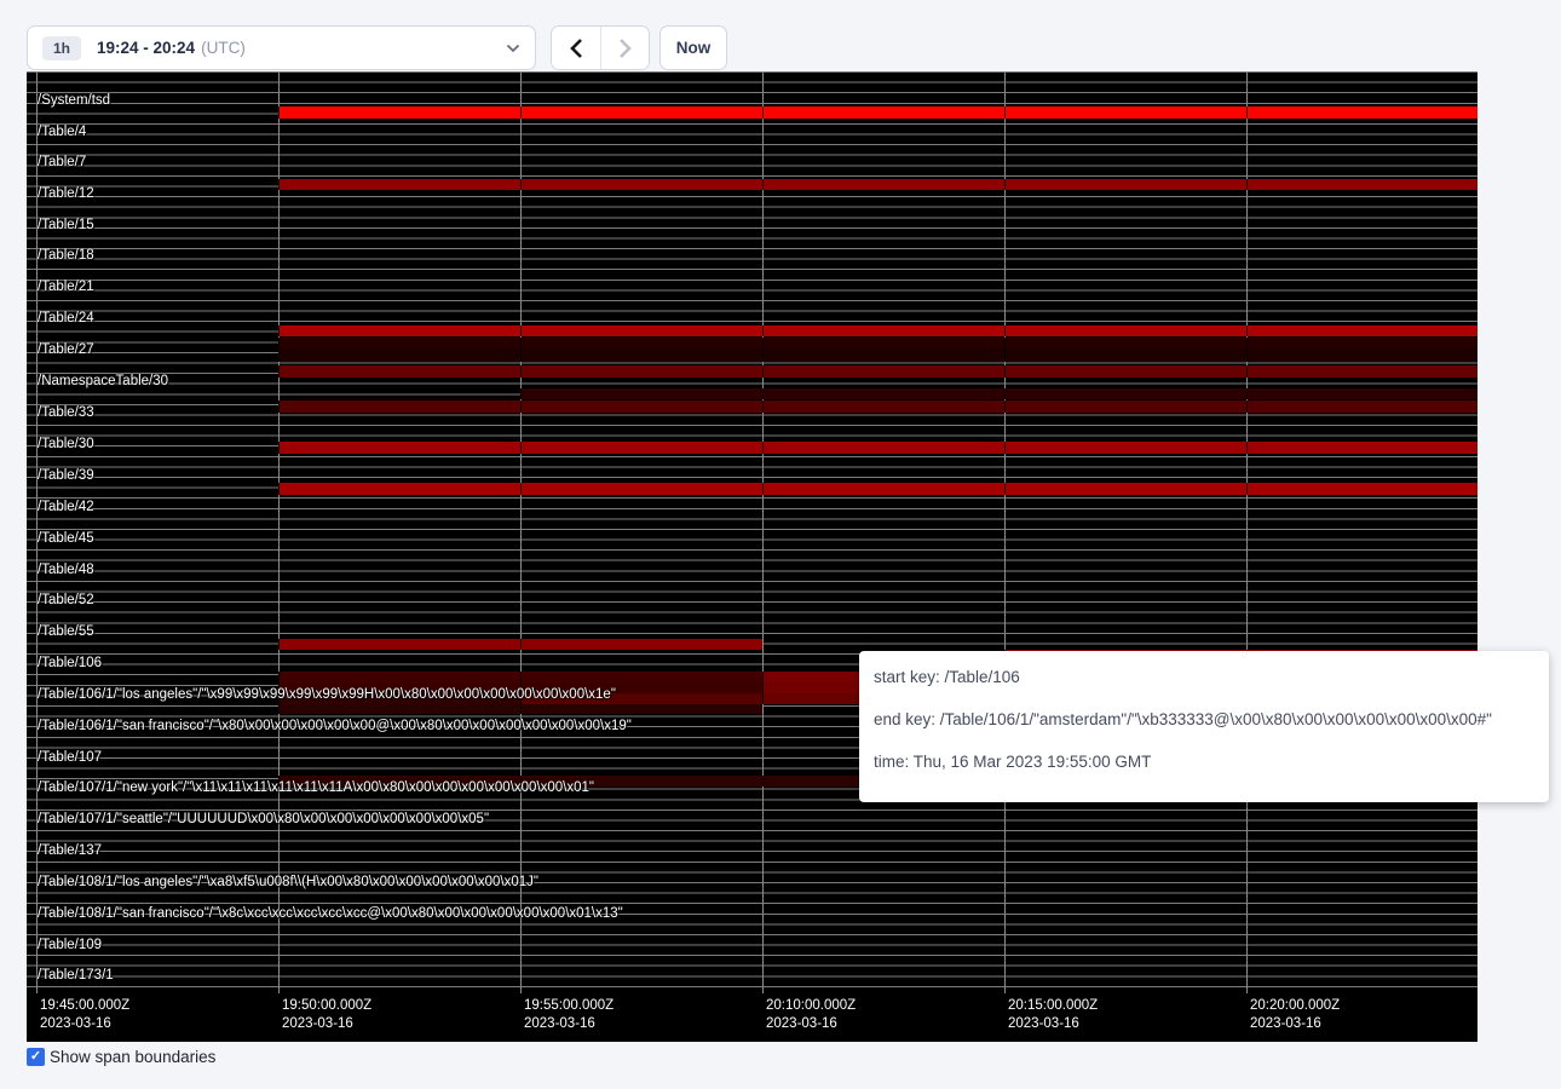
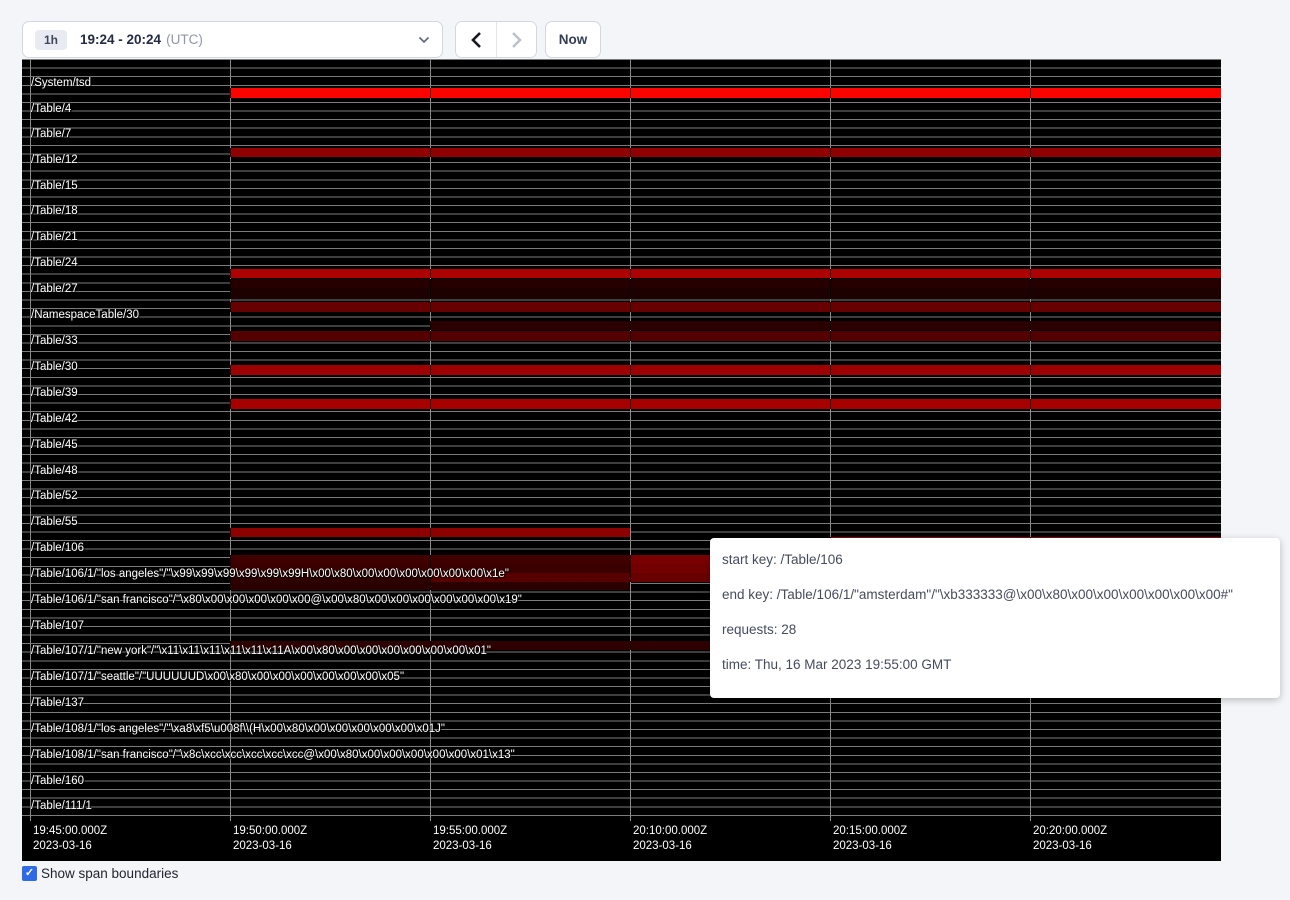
  1h
  19:24 - 20:24
  (UTC)
  Now
  /System/tsd
  /Table/4
  /Table/7
  /Table/12
  /Table/15
  /Table/18
  /Table/21
  /Table/24
  /Table/27
  /NamespaceTable/30
  /Table/33
  /Table/30
  /Table/39
  /Table/42
  /Table/45
  /Table/48
  /Table/52
  /Table/55
  /Table/106
  /Table/106/1/"los angeles"/"\x99\x99\x99\x99\x99\x99H\x00\x80\x00\x00\x00\x00\x00\x00\x1e"
  /Table/106/1/"san francisco"/"\x80\x00\x00\x00\x00\x00@\x00\x80\x00\x00\x00\x00\x00\x00\x19"
  /Table/107
  /Table/107/1/"new york"/"\x11\x11\x11\x11\x11\x11A\x00\x80\x00\x00\x00\x00\x00\x00\x01"
  /Table/107/1/"seattle"/"UUUUUUD\x00\x80\x00\x00\x00\x00\x00\x00\x05"
  /Table/137
  /Table/108/1/"los angeles"/"\xa8\xf5\u008f\\(H\x00\x80\x00\x00\x00\x00\x00\x01J"
  /Table/108/1/"san francisco"/"\x8c\xcc\xcc\xcc\xcc\xcc@\x00\x80\x00\x00\x00\x00\x00\x01\x13"
- /Table/109
+ /Table/160
- /Table/173/1
+ /Table/111/1
  19:45:00.000Z
  2023-03-16
  19:50:00.000Z
  2023-03-16
  19:55:00.000Z
  2023-03-16
  20:10:00.000Z
  2023-03-16
  20:15:00.000Z
  2023-03-16
  20:20:00.000Z
  2023-03-16
  start key: /Table/106
  end key: /Table/106/1/"amsterdam"/"\xb333333@\x00\x80\x00\x00\x00\x00\x00\x00#"
+ requests: 28
  time: Thu, 16 Mar 2023 19:55:00 GMT
  ✓
  Show span boundaries
